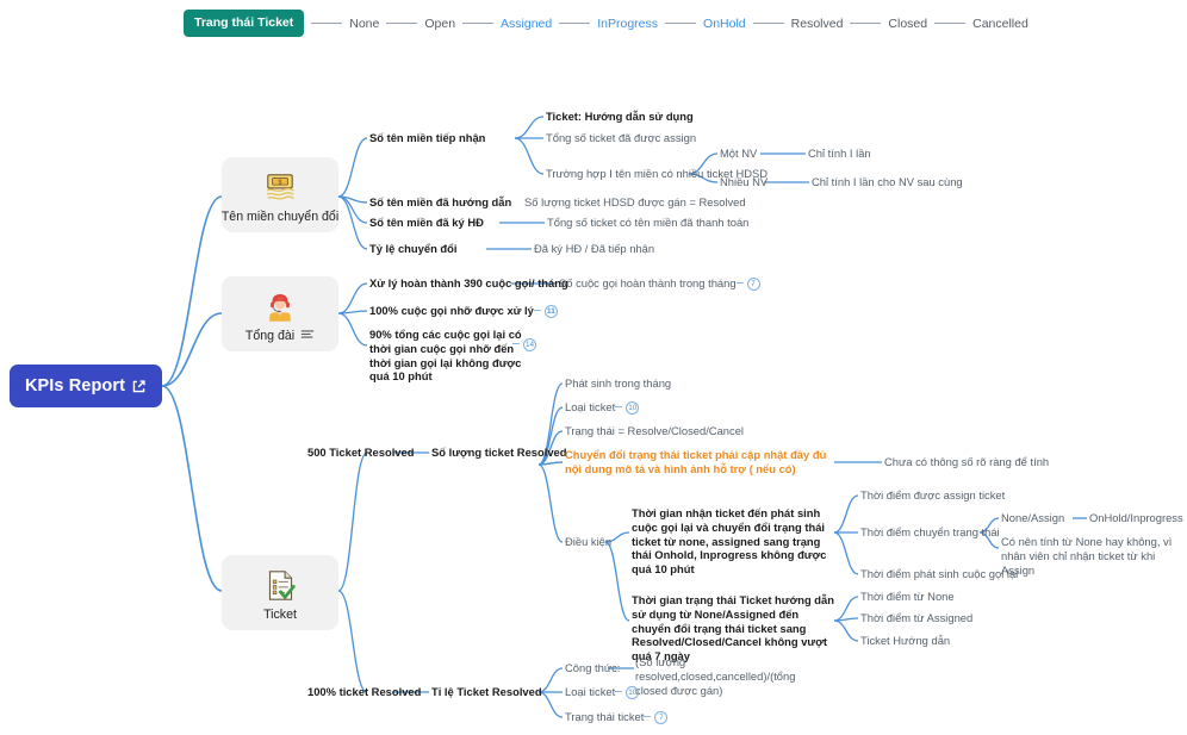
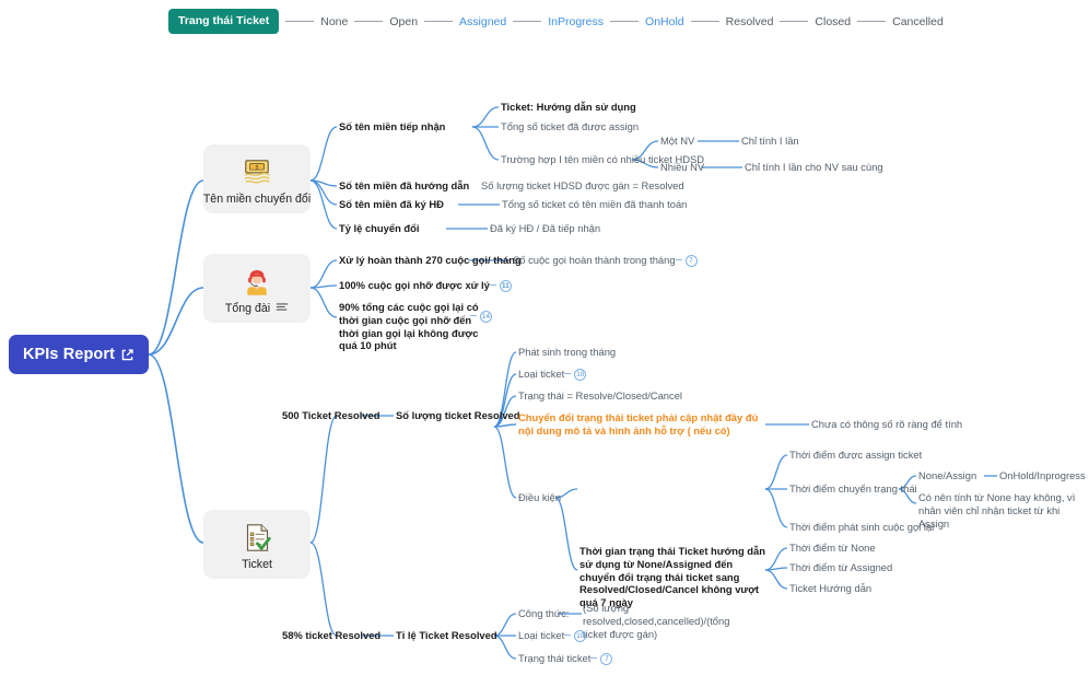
  Trang thái Ticket
  None
  Open
  Assigned
  InProgress
  OnHold
  Resolved
  Closed
  Cancelled
  KPIs Report
  Tên miền chuyển đổi
  Tổng đài
  Ticket
  Số tên miền tiếp nhận
  Ticket: Hướng dẫn sử dụng
  Tổng số ticket đã được assign
  Trường hợp I tên miền có nhiều ticket HDSD
  Một NV
  Chỉ tính I lần
  Nhiều NV
  Chỉ tính I lần cho NV sau cùng
  Số tên miền đã hướng dẫn
  Số lượng ticket HDSD được gán = Resolved
  Số tên miền đã ký HĐ
  Tổng số ticket có tên miền đã thanh toán
  Tỷ lệ chuyển đổi
  Đã ký HĐ / Đã tiếp nhận
- Xử lý hoàn thành 390 cuộc gọi/ tháng
+ Xử lý hoàn thành 270 cuộc gọi/ tháng
  Số cuộc gọi hoàn thành trong tháng
  100% cuộc gọi nhỡ được xử lý
  90% tổng các cuộc gọi lại có thời gian cuộc gọi nhỡ đến thời gian gọi lại không được quá 10 phút
  500 Ticket Resolved
  Số lượng ticket Resolved
  Phát sinh trong tháng
  Loại ticket
  Trạng thái = Resolve/Closed/Cancel
  Chuyển đổi trạng thái ticket phải cập nhật đầy đủ nội dung mô tả và hình ảnh hỗ trợ ( nếu có)
  Chưa có thông số rõ ràng để tính
  Điều kiện
- Thời gian nhận ticket đến phát sinh cuộc gọi lại và chuyển đổi trạng thái ticket từ none, assigned sang trạng thái Onhold, Inprogress không được quá 10 phút
  Thời điểm được assign ticket
  Thời điểm chuyển trạng thái
  None/Assign
  OnHold/Inprogress
  Có nên tính từ None hay không, vì nhân viên chỉ nhận ticket từ khi Assign
  Thời điểm phát sinh cuộc gọi lại
  Thời gian trạng thái Ticket hướng dẫn sử dụng từ None/Assigned đến chuyển đổi trạng thái ticket sang Resolved/Closed/Cancel không vượt quá 7 ngày
  Thời điểm từ None
  Thời điểm từ Assigned
  Ticket Hướng dẫn
- 100% ticket Resolved
+ 58% ticket Resolved
  Tỉ lệ Ticket Resolved
  Công thức:
- (Số lượng resolved,closed,cancelled)/(tổng closed được gán)
+ (Số lượng resolved,closed,cancelled)/(tổng ticket được gán)
  Loại ticket
  Trạng thái ticket
